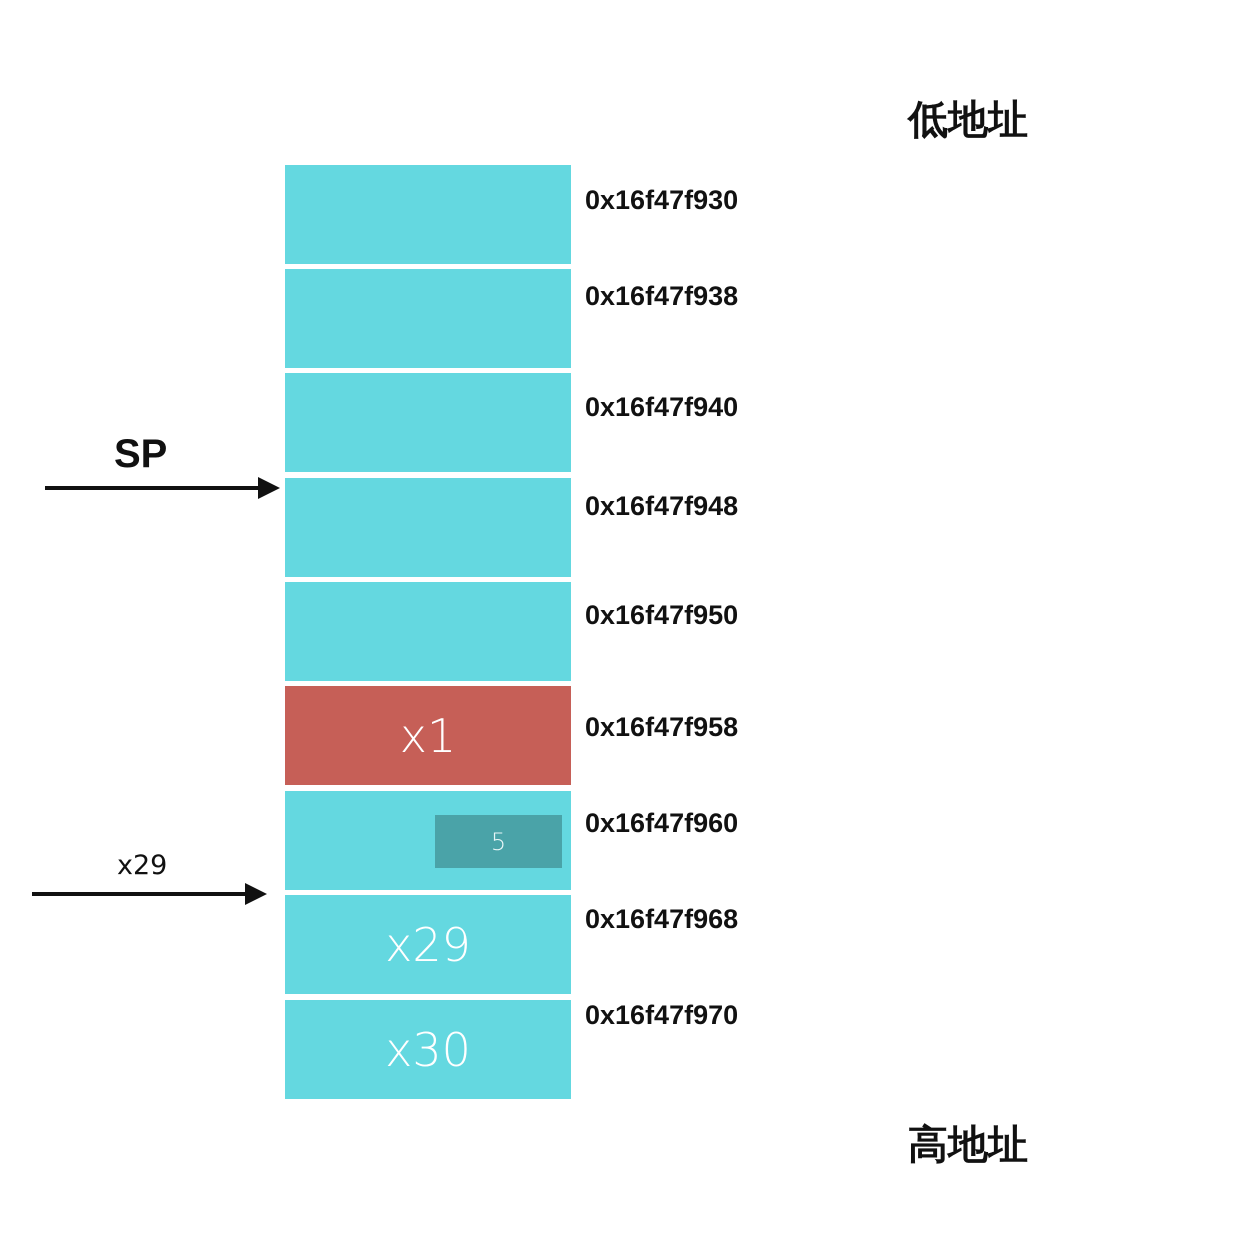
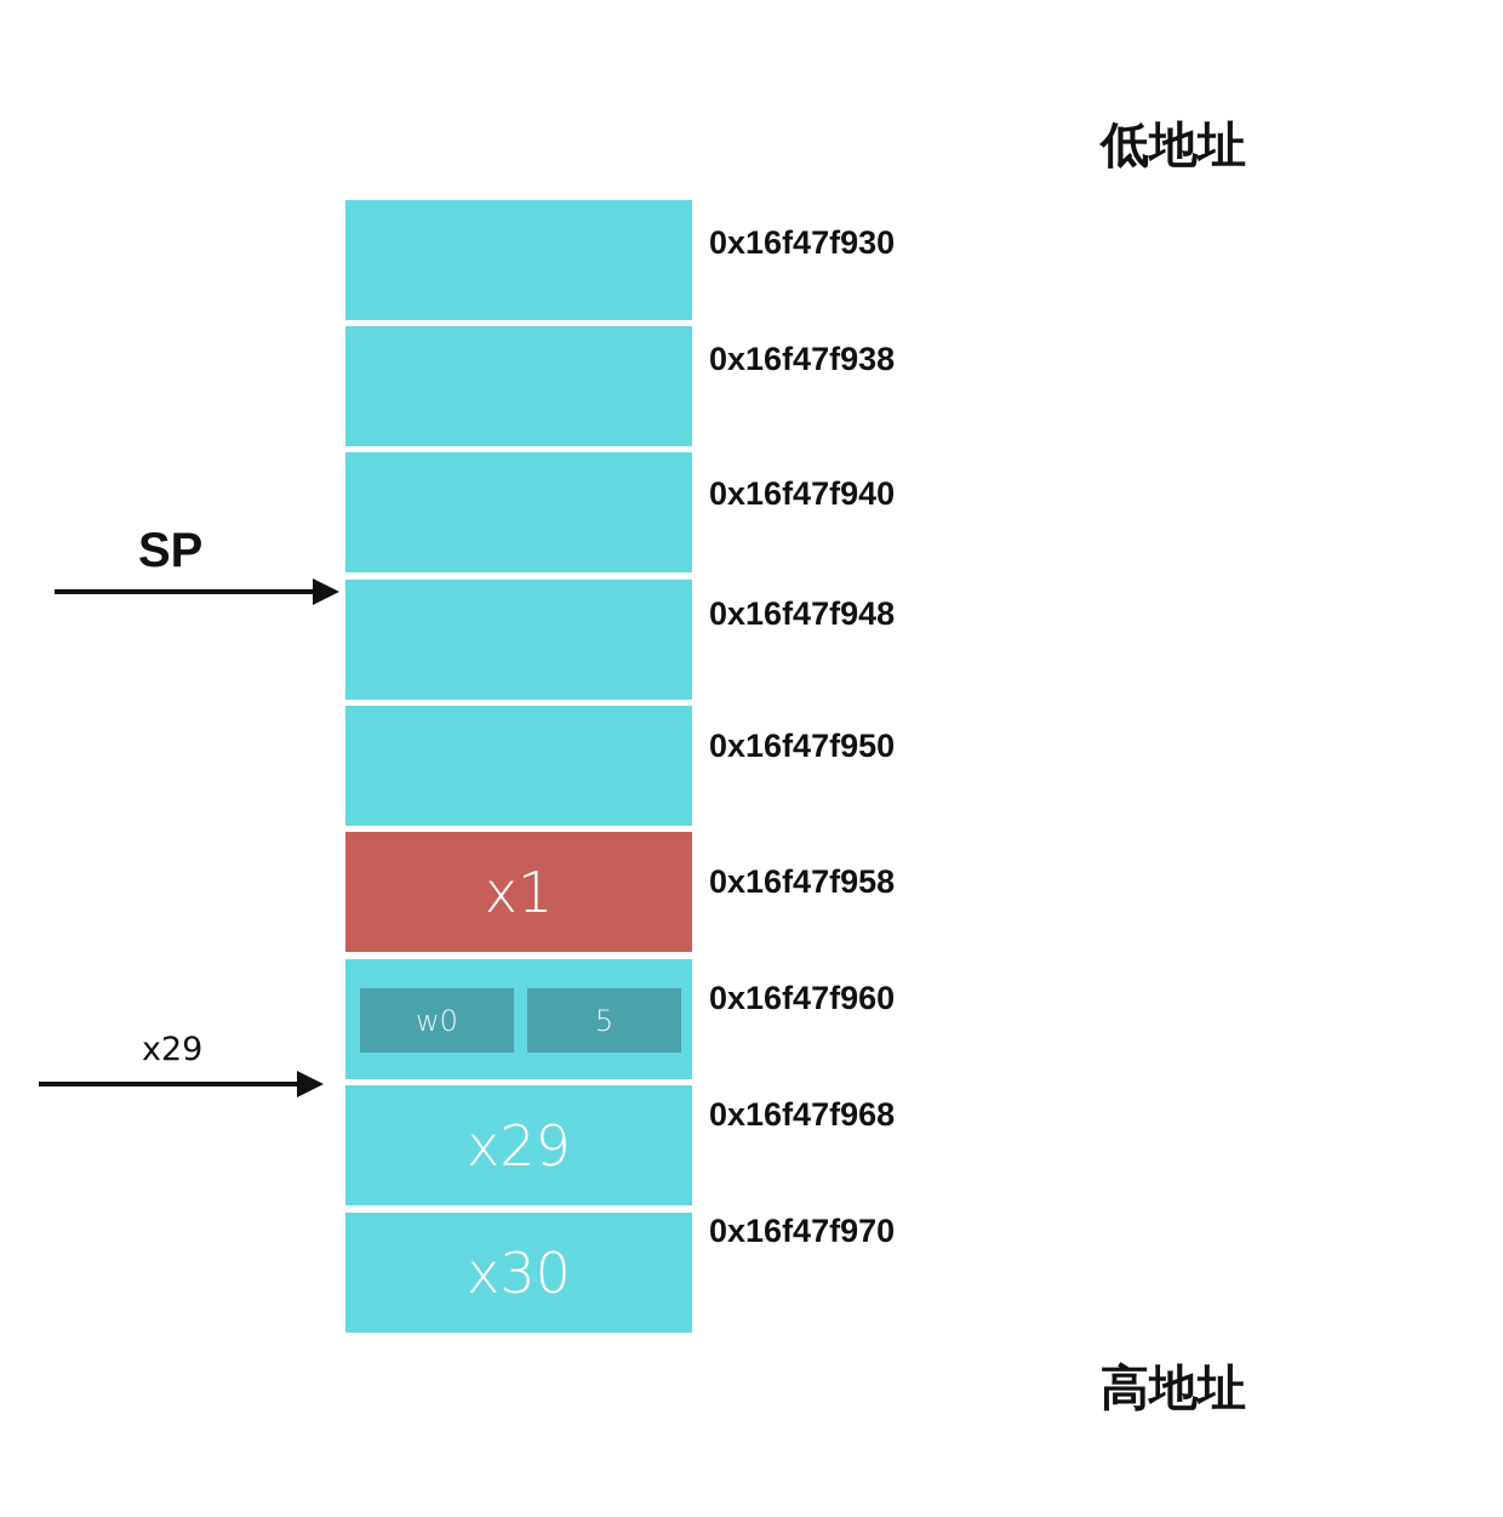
  低地址
  高地址
  x1
+ w0
  5
  x29
  x30
  0x16f47f930
  0x16f47f938
  0x16f47f940
  0x16f47f948
  0x16f47f950
  0x16f47f958
  0x16f47f960
  0x16f47f968
  0x16f47f970
  SP
  x29
